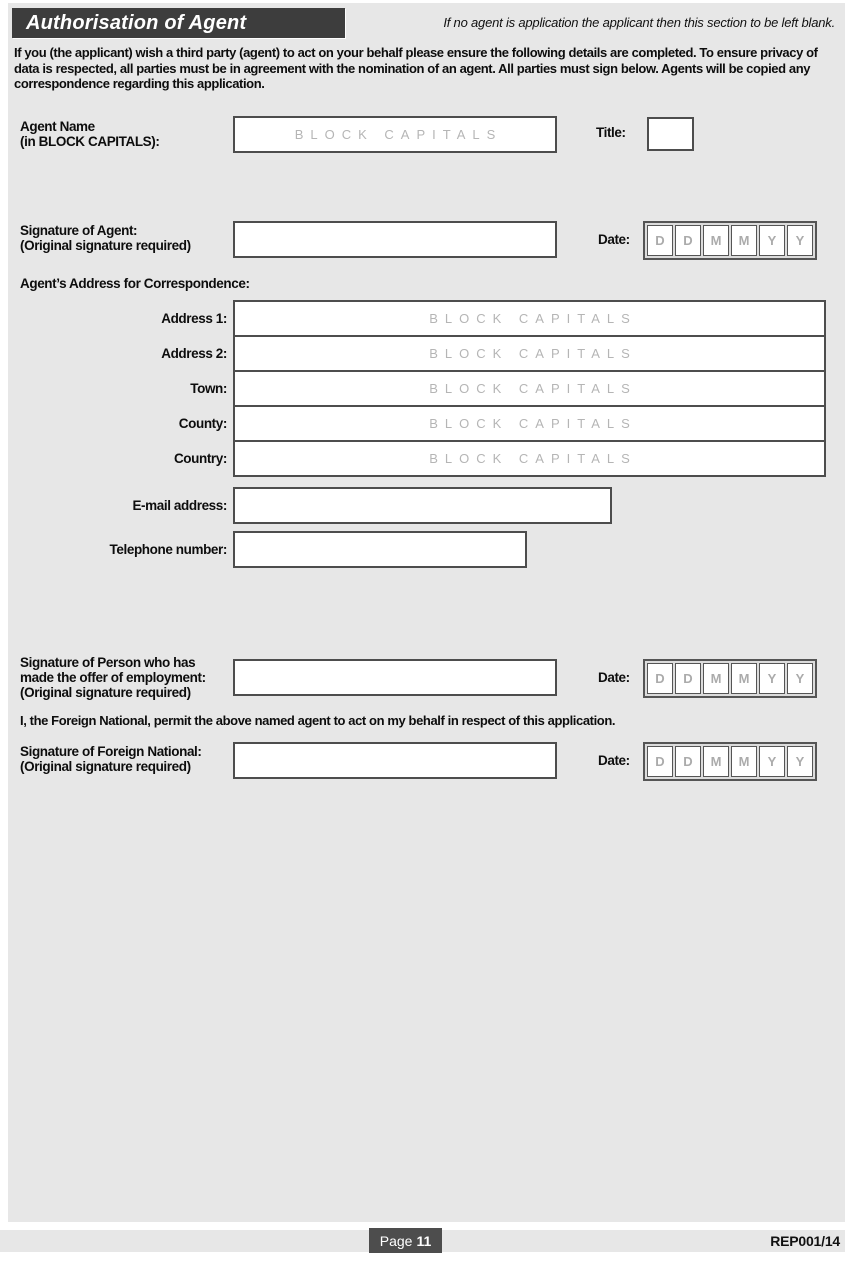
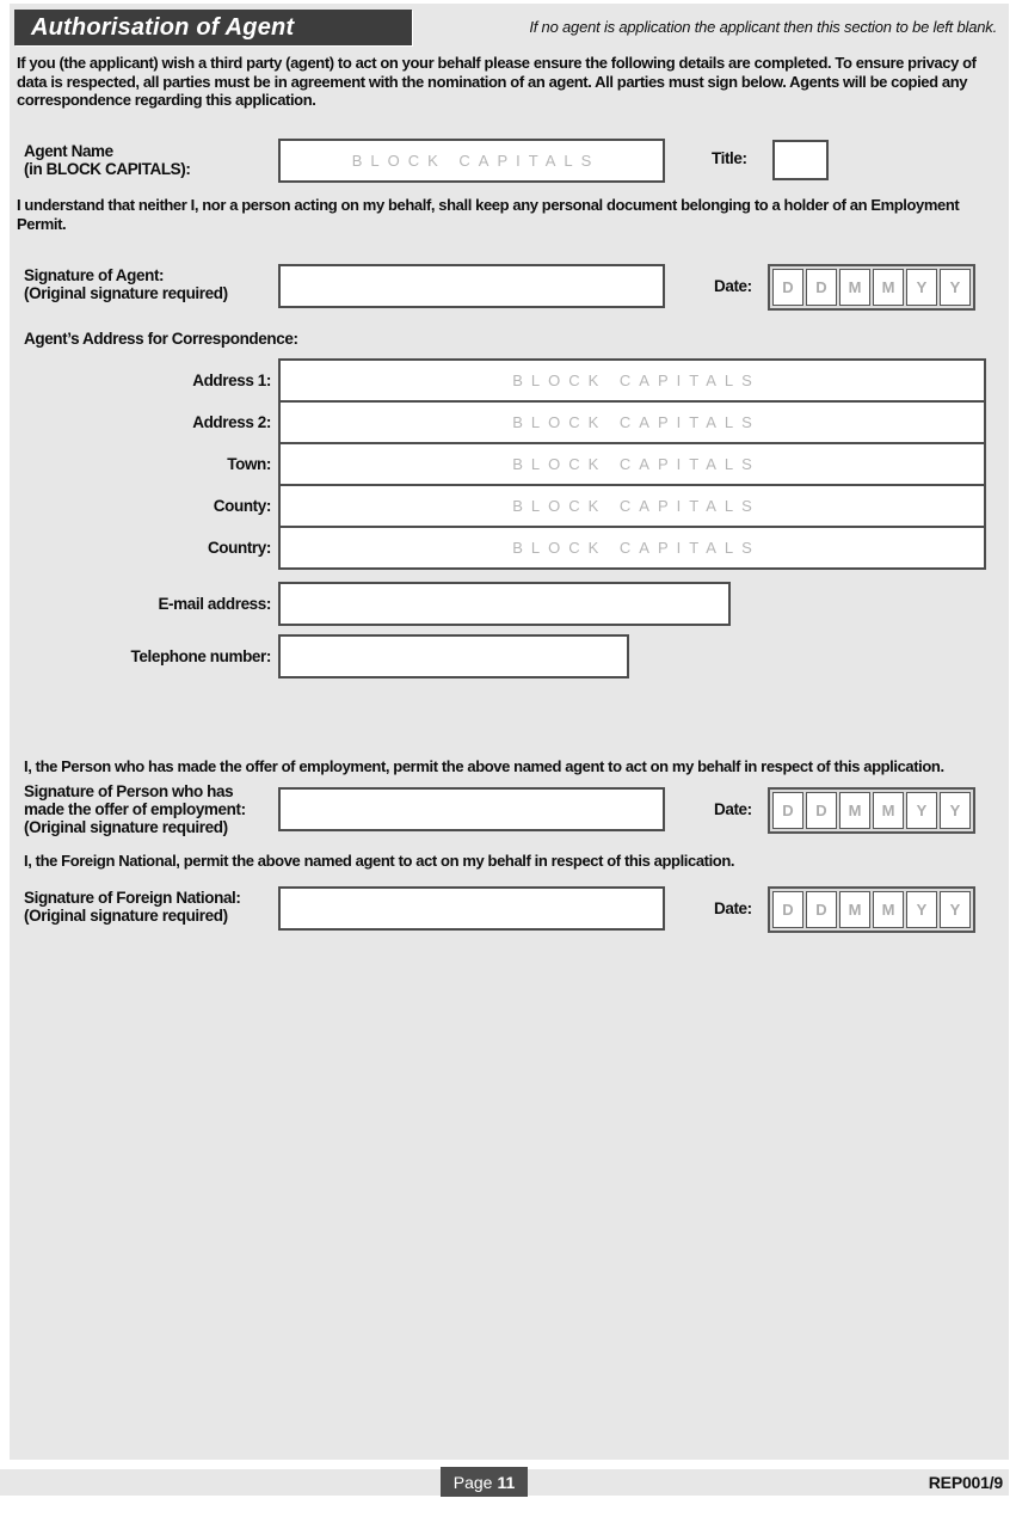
  Authorisation of Agent
  If no agent is application the applicant then this section to be left blank.
  If you (the applicant) wish a third party (agent) to act on your behalf please ensure the following details are completed. To ensure privacy of data is respected, all parties must be in agreement with the nomination of an agent. All parties must sign below. Agents will be copied any correspondence regarding this application.
  Agent Name
  (in BLOCK CAPITALS):
  BLOCK CAPITALS
  Title:
+ I understand that neither I, nor a person acting on my behalf, shall keep any personal document belonging to a holder of an Employment Permit.
  Signature of Agent:
  (Original signature required)
  Date:
  D
  D
  M
  M
  Y
  Y
  Agent’s Address for Correspondence:
  Address 1:
  Address 2:
  Town:
  County:
  Country:
  BLOCK CAPITALS
  BLOCK CAPITALS
  BLOCK CAPITALS
  BLOCK CAPITALS
  BLOCK CAPITALS
  E-mail address:
  Telephone number:
+ I, the Person who has made the offer of employment, permit the above named agent to act on my behalf in respect of this application.
  Signature of Person who has
  made the offer of employment:
  (Original signature required)
  Date:
  D
  D
  M
  M
  Y
  Y
  I, the Foreign National, permit the above named agent to act on my behalf in respect of this application.
  Signature of Foreign National:
  (Original signature required)
  Date:
  D
  D
  M
  M
  Y
  Y
  Page
  11
- REP001/14
+ REP001/9
